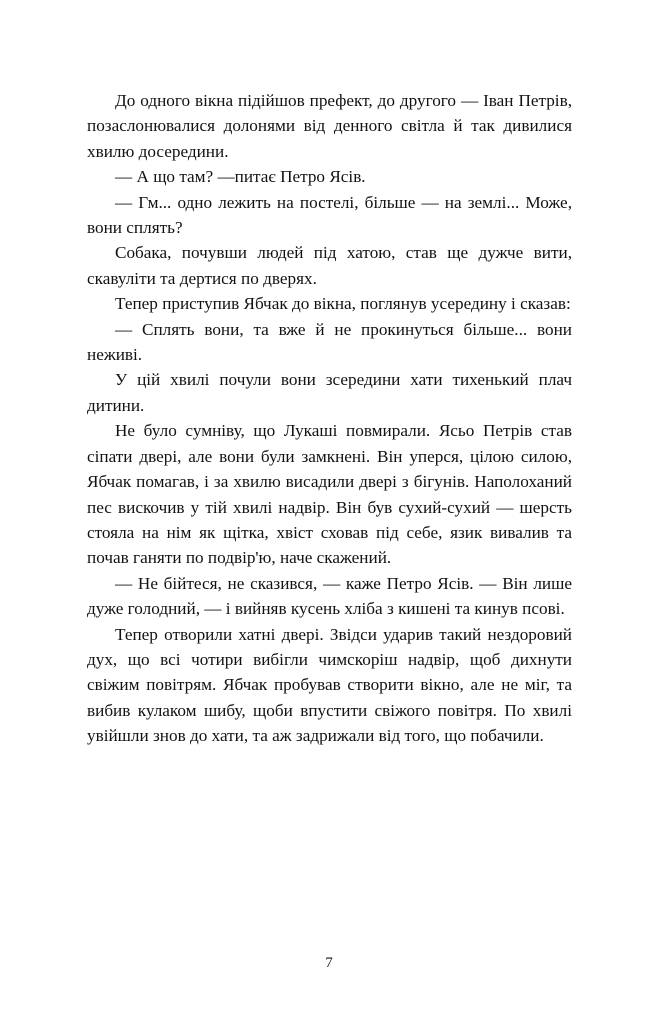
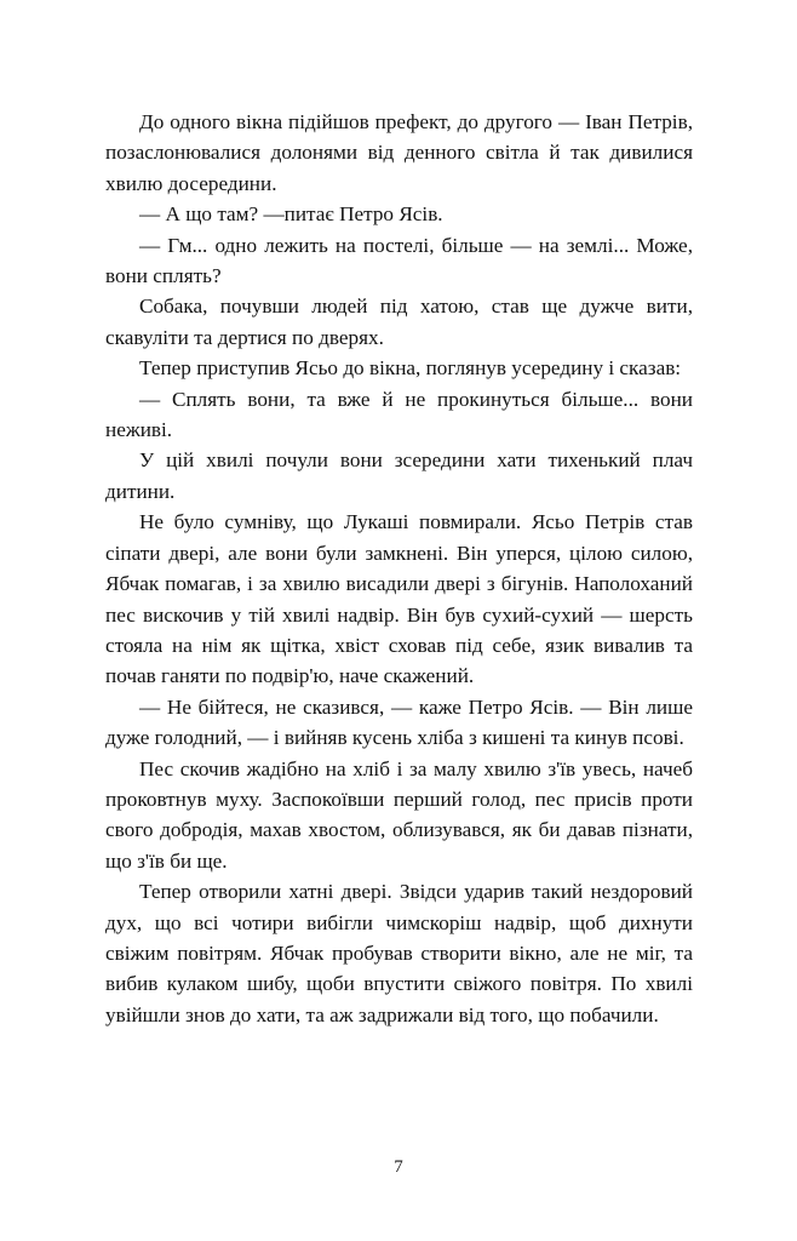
  До одного вікна підійшов префект, до другого — Іван Петрів, позаслонювалися долонями від денного світла й так дивилися хвилю досередини.
  — А що там? —питає Петро Ясів.
  — Гм... одно лежить на постелі, більше — на землі... Може, вони сплять?
  Собака, почувши людей під хатою, став ще дужче вити, скавуліти та дертися по дверях.
- Тепер приступив Ябчак до вікна, поглянув усередину і сказав:
+ Тепер приступив Ясьо до вікна, поглянув усередину і сказав:
  — Сплять вони, та вже й не прокинуться більше... вони неживі.
  У цій хвилі почули вони зсередини хати тихенький плач дитини.
  Не було сумніву, що Лукаші повмирали. Ясьо Петрів став сіпати двері, але вони були замкнені. Він уперся, цілою силою, Ябчак помагав, і за хвилю висадили двері з бігунів. Наполоханий пес вискочив у тій хвилі надвір. Він був сухий-сухий — шерсть стояла на нім як щітка, хвіст сховав під себе, язик вивалив та почав ганяти по подвір'ю, наче скажений.
  — Не бійтеся, не сказився, — каже Петро Ясів. — Він лише дуже голодний, — і вийняв кусень хліба з кишені та кинув псові.
+ Пес скочив жадібно на хліб і за малу хвилю з'їв увесь, начеб проковтнув муху. Заспокоївши перший голод, пес присів проти свого добродія, махав хвостом, облизувався, як би давав пізнати, що з'їв би ще.
  Тепер отворили хатні двері. Звідси ударив такий нездоровий дух, що всі чотири вибігли чимскоріш надвір, щоб дихнути свіжим повітрям. Ябчак пробував створити вікно, але не міг, та вибив кулаком шибу, щоби впустити свіжого повітря. По хвилі увійшли знов до хати, та аж задрижали від того, що побачили.
  7
